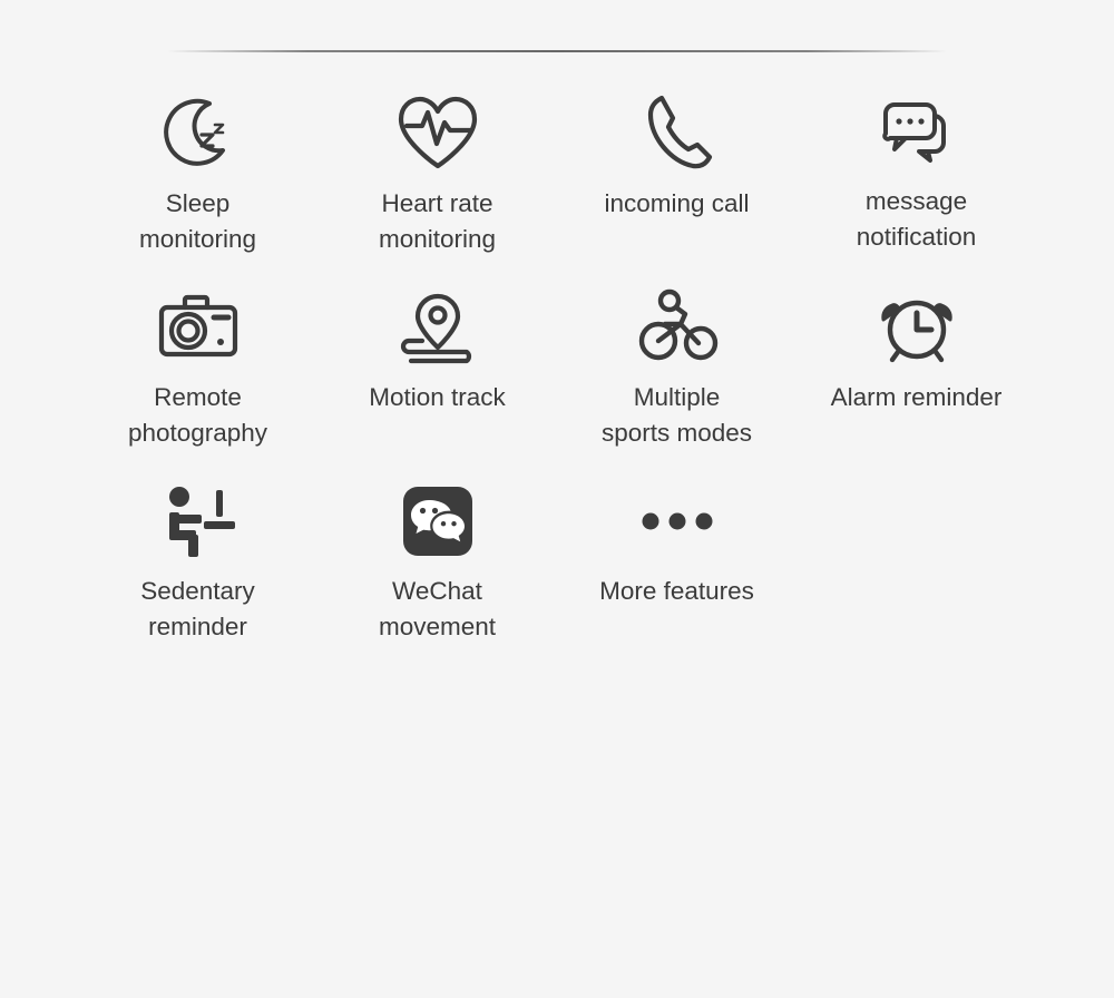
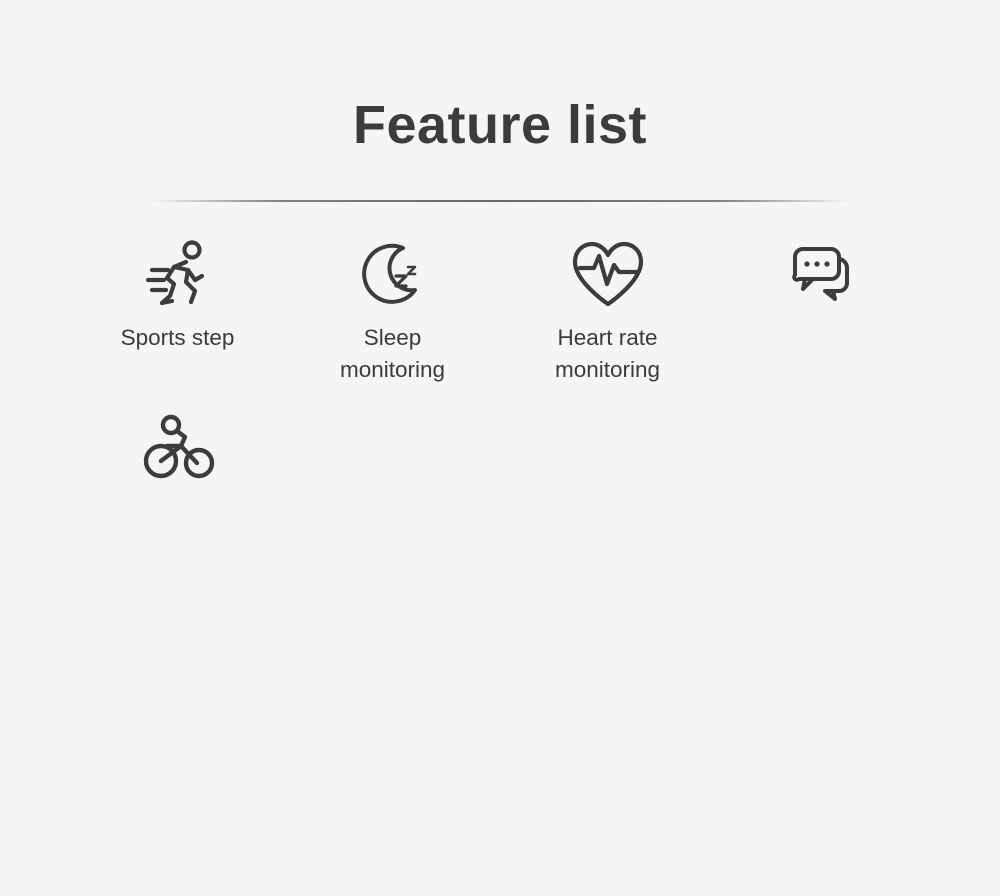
+ Feature list
+ Sports step
  Sleep
  monitoring
  Heart rate
  monitoring
- incoming call
- message
- notification
- Remote
- photography
- Motion track
- Multiple
- sports modes
- Alarm reminder
- Sedentary
- reminder
- WeChat
- movement
- More features
